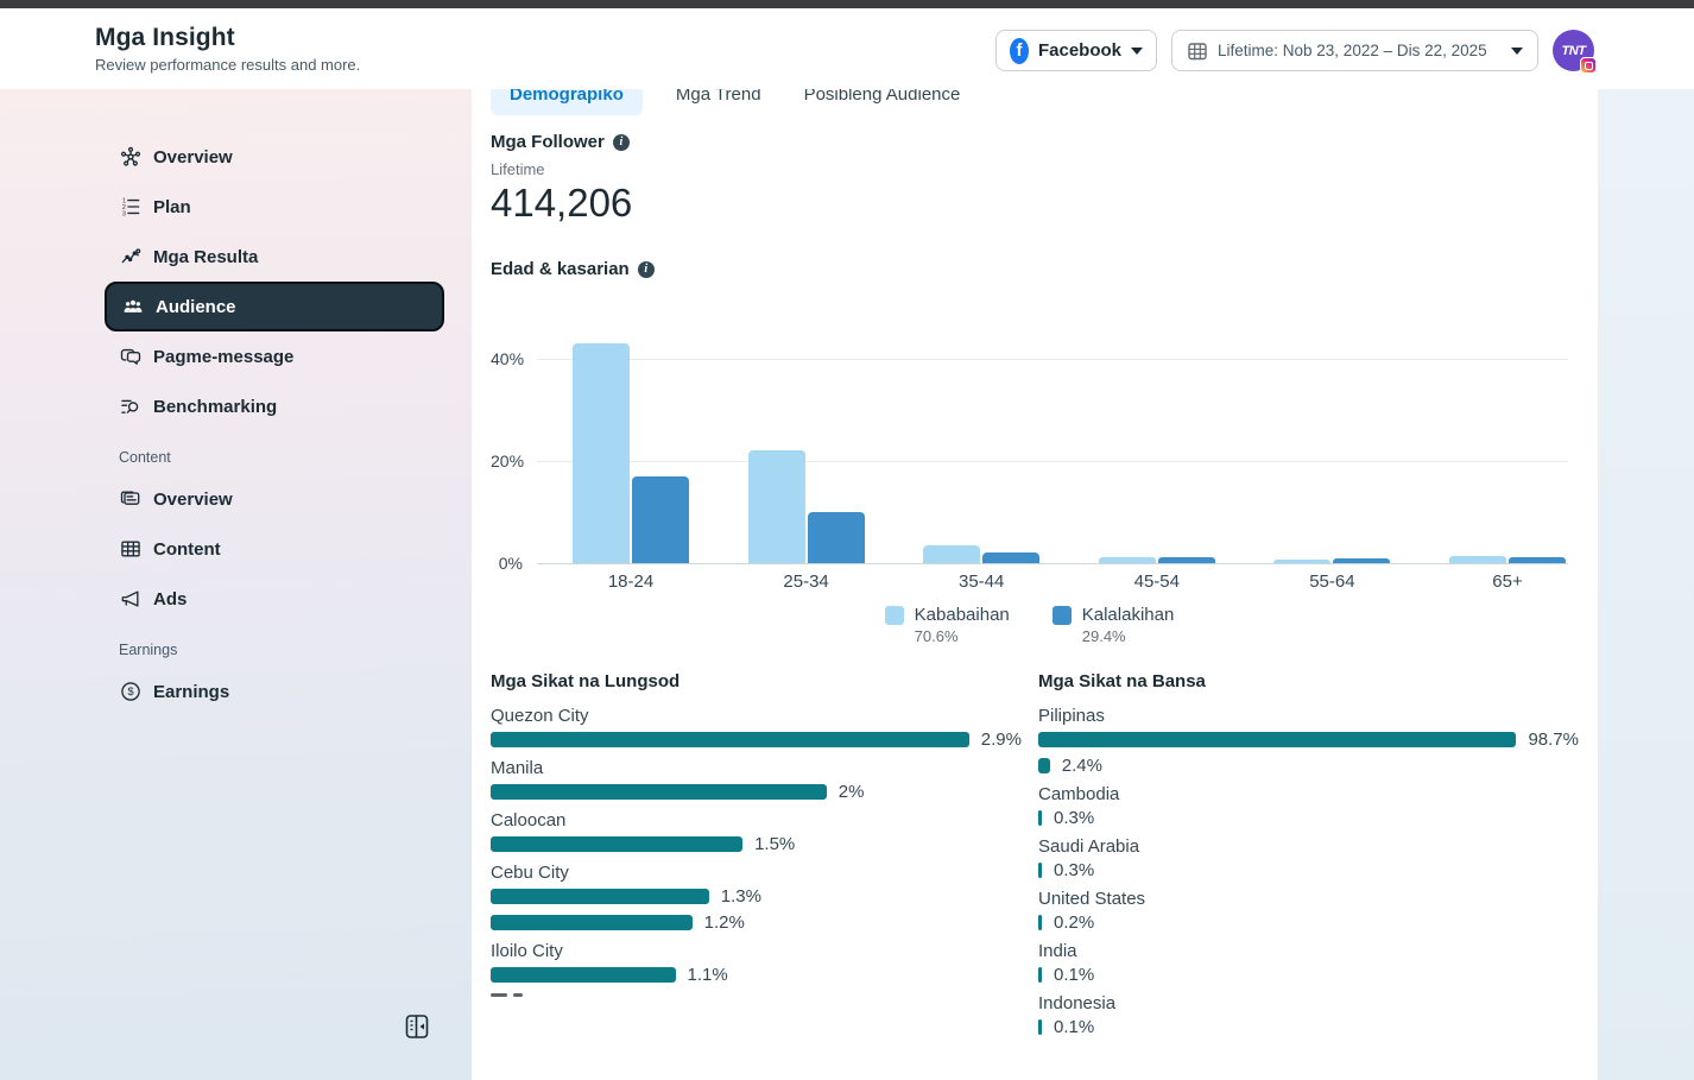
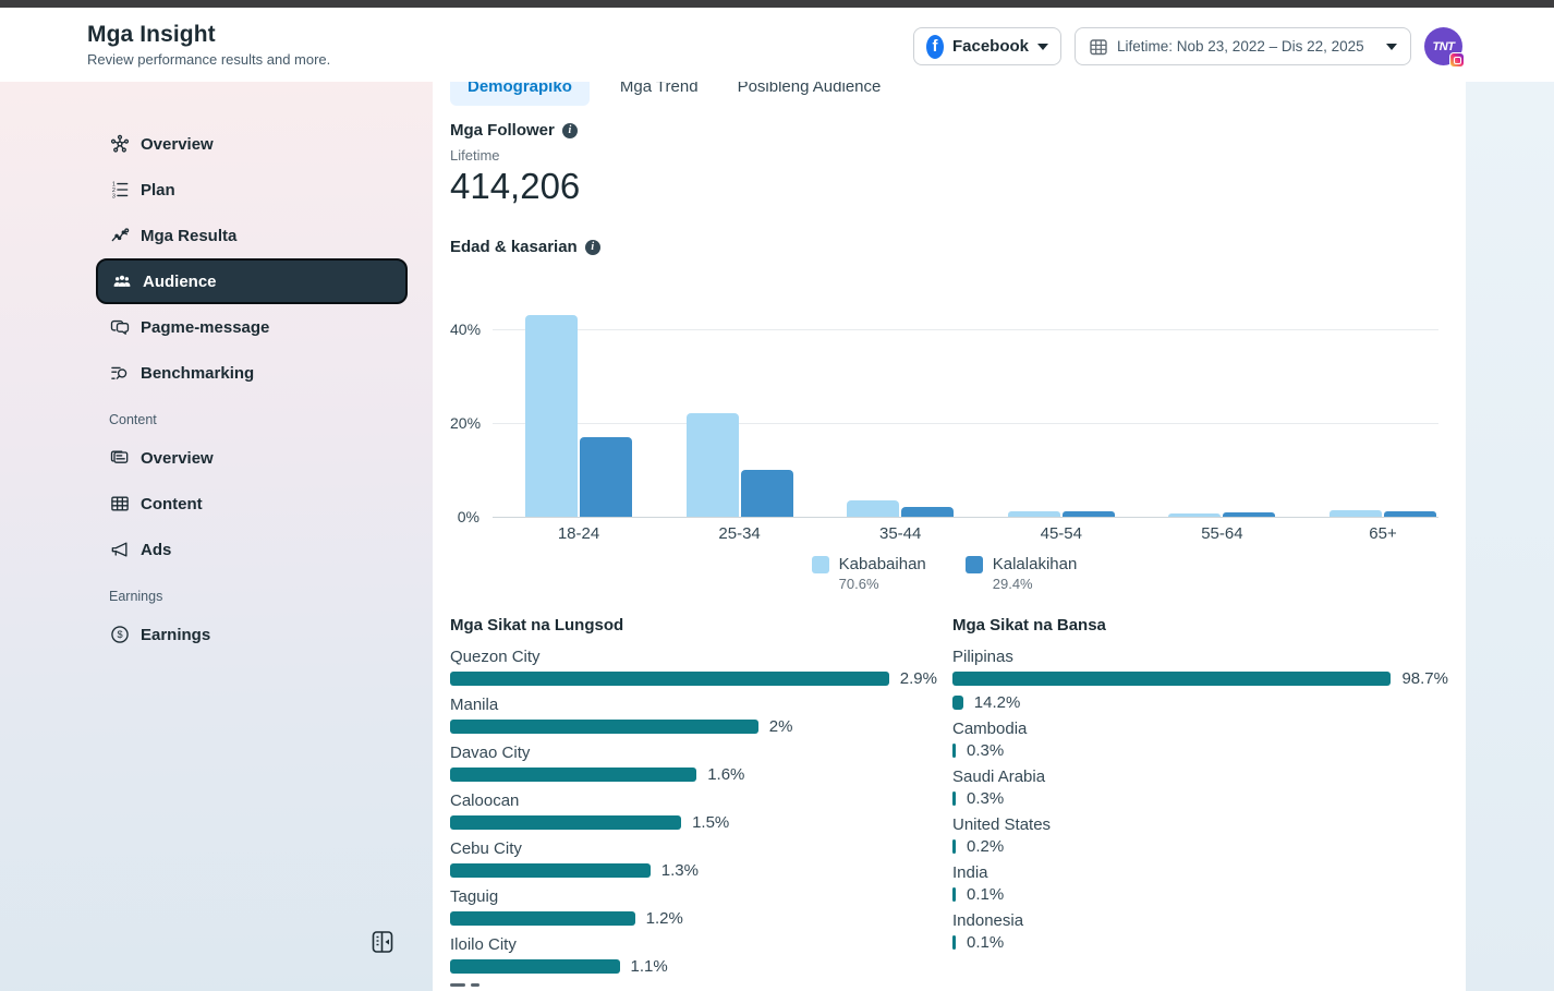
  Mga Insight
  Review performance results and more.
  f
  Facebook
  Lifetime: Nob 23, 2022 – Dis 22, 2025
  TNT
  Overview
  Plan
  Mga Resulta
  Audience
  Pagme-message
  Benchmarking
  Content
  Overview
  Content
  Ads
  Earnings
  $
  Earnings
  Demograpiko
  Mga Trend
  Posibleng Audience
  Mga Follower
  i
  Lifetime
  414,206
  Edad & kasarian
  i
  0%
  20%
  40%
  18-24
  25-34
  35-44
  45-54
  55-64
  65+
  Kababaihan
  70.6%
  Kalalakihan
  29.4%
  Mga Sikat na Lungsod
  Quezon City
  2.9%
  Manila
  2%
+ Davao City
+ 1.6%
  Caloocan
  1.5%
  Cebu City
  1.3%
+ Taguig
  1.2%
  Iloilo City
  1.1%
  Mga Sikat na Bansa
  Pilipinas
  98.7%
- 2.4%
+ 14.2%
  Cambodia
  0.3%
  Saudi Arabia
  0.3%
  United States
  0.2%
  India
  0.1%
  Indonesia
  0.1%
